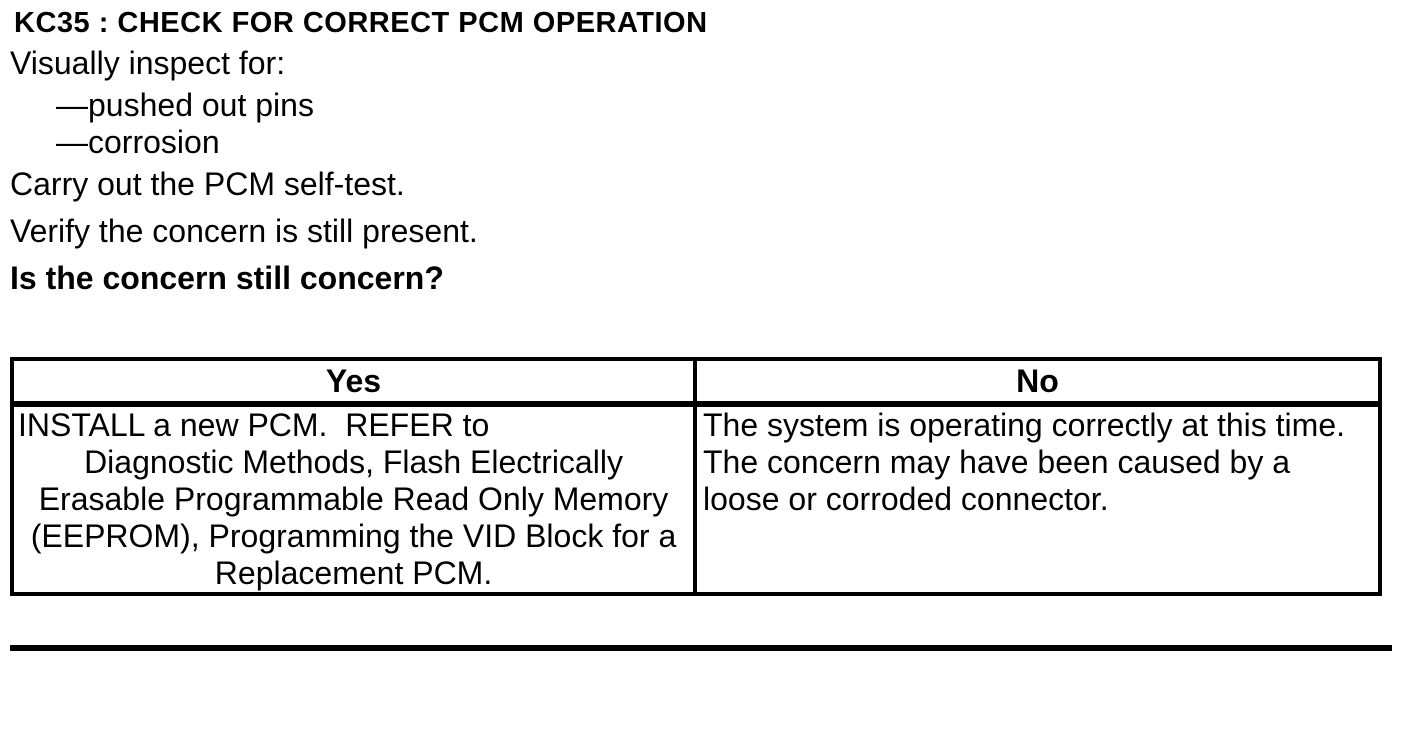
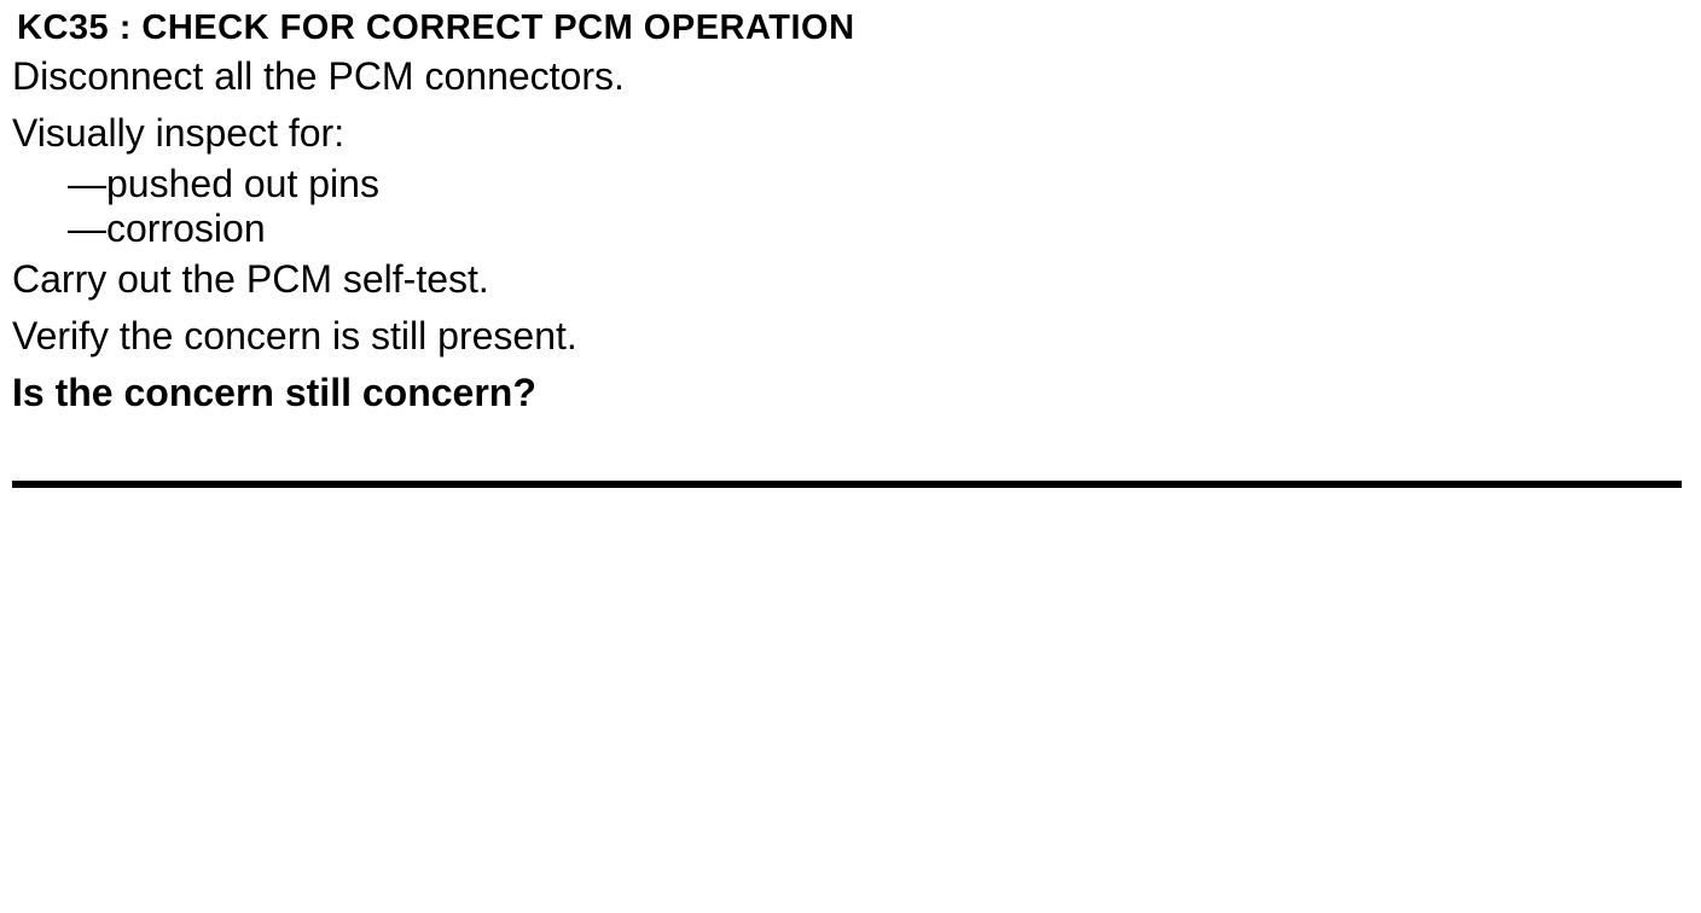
  KC35 : CHECK FOR CORRECT PCM OPERATION
+ Disconnect all the PCM connectors.
  Visually inspect for:
  —pushed out pins
  —corrosion
  Carry out the PCM self-test.
  Verify the concern is still present.
  Is the concern still concern?
- Yes	No
- INSTALL a new PCM. REFER to Diagnostic Methods, Flash Electrically Erasable Programmable Read Only Memory (EEPROM), Programming the VID Block for a Replacement PCM.	The system is operating correctly at this time. The concern may have been caused by a loose or corroded connector.
